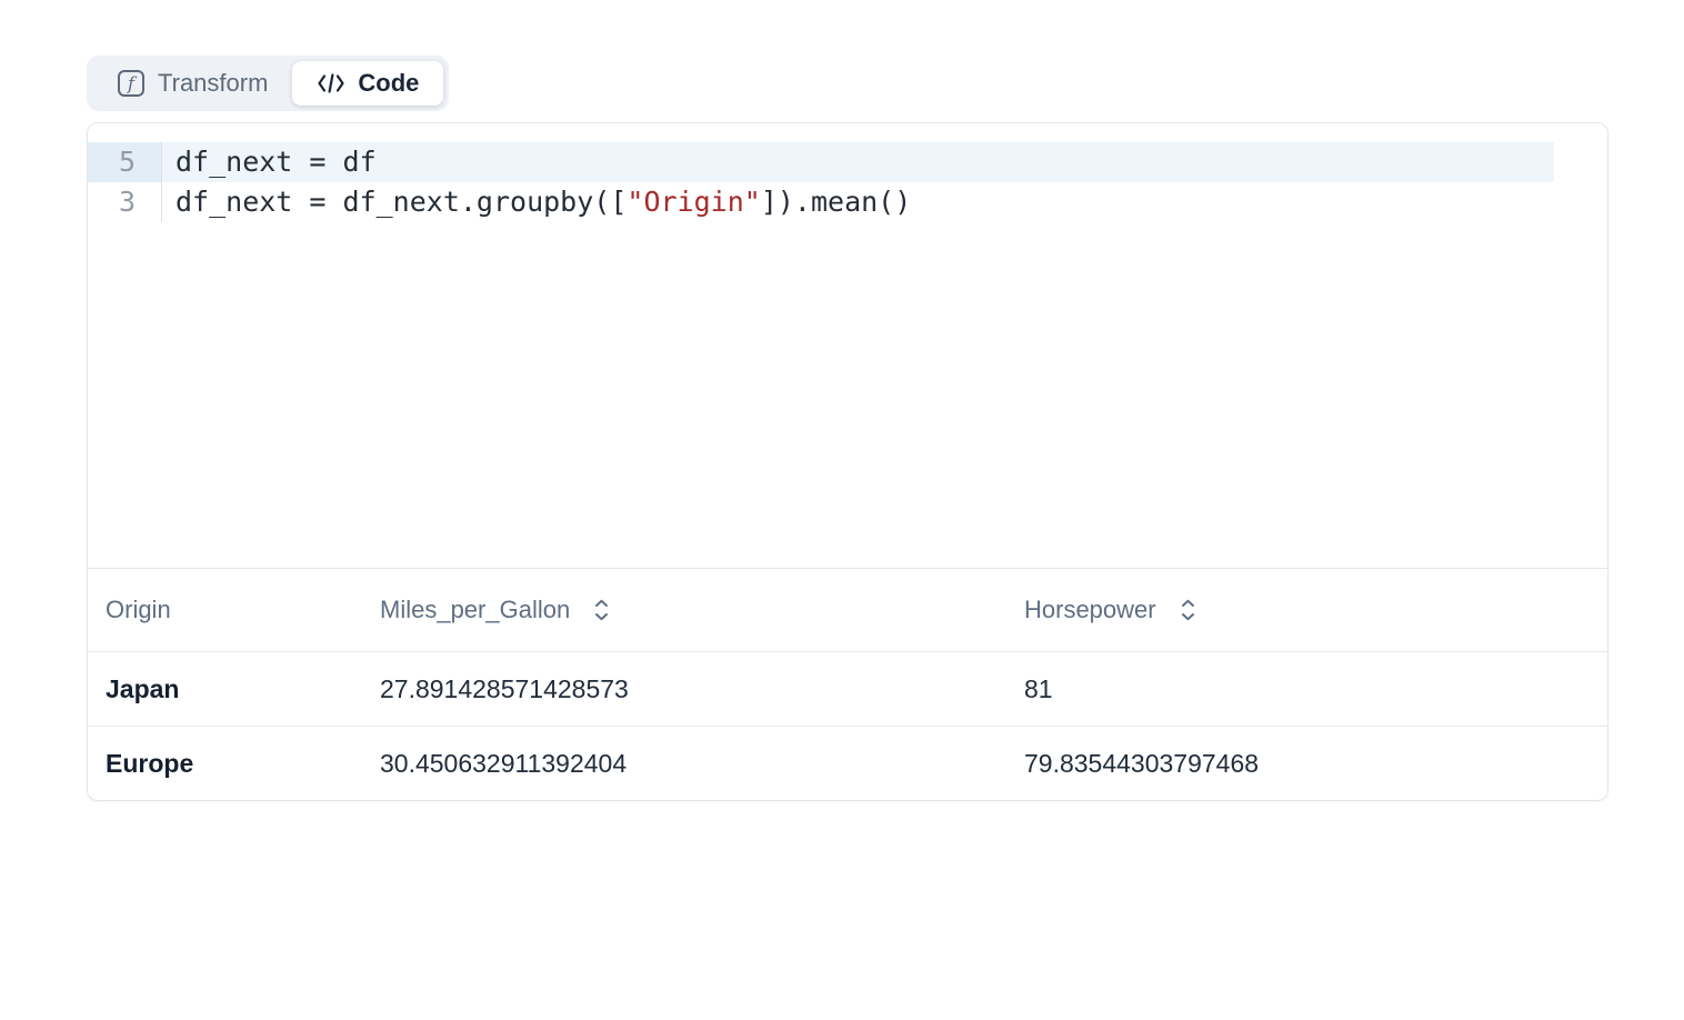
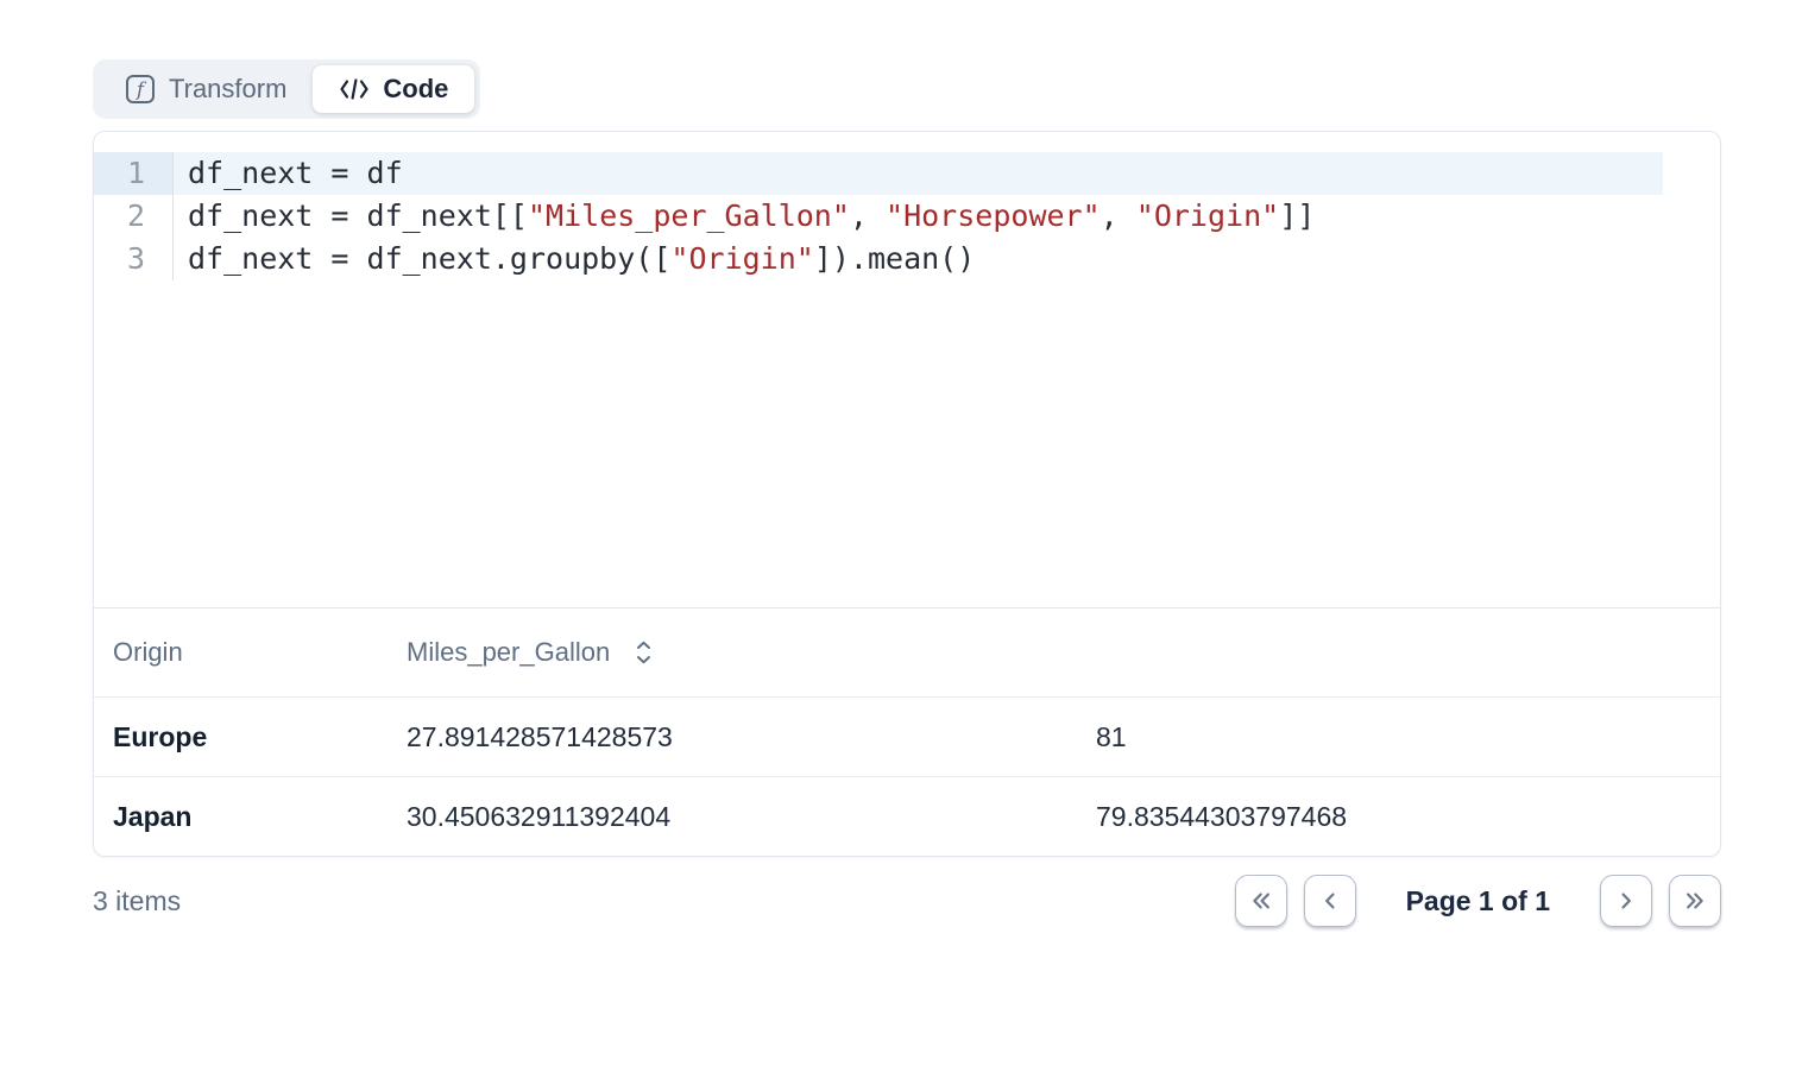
  f
  Transform
  Code
- 5
+ 1
  df_next = df
+ 2
+ df_next = df_next[["Miles_per_Gallon", "Horsepower", "Origin"]]
  3
  df_next = df_next.groupby(["Origin"]).mean()
  Origin
  Miles_per_Gallon
- Horsepower
- Japan
+ Europe
  27.891428571428573
  81
- Europe
+ Japan
  30.450632911392404
  79.83544303797468
+ 3 items
+ Page 1 of 1
